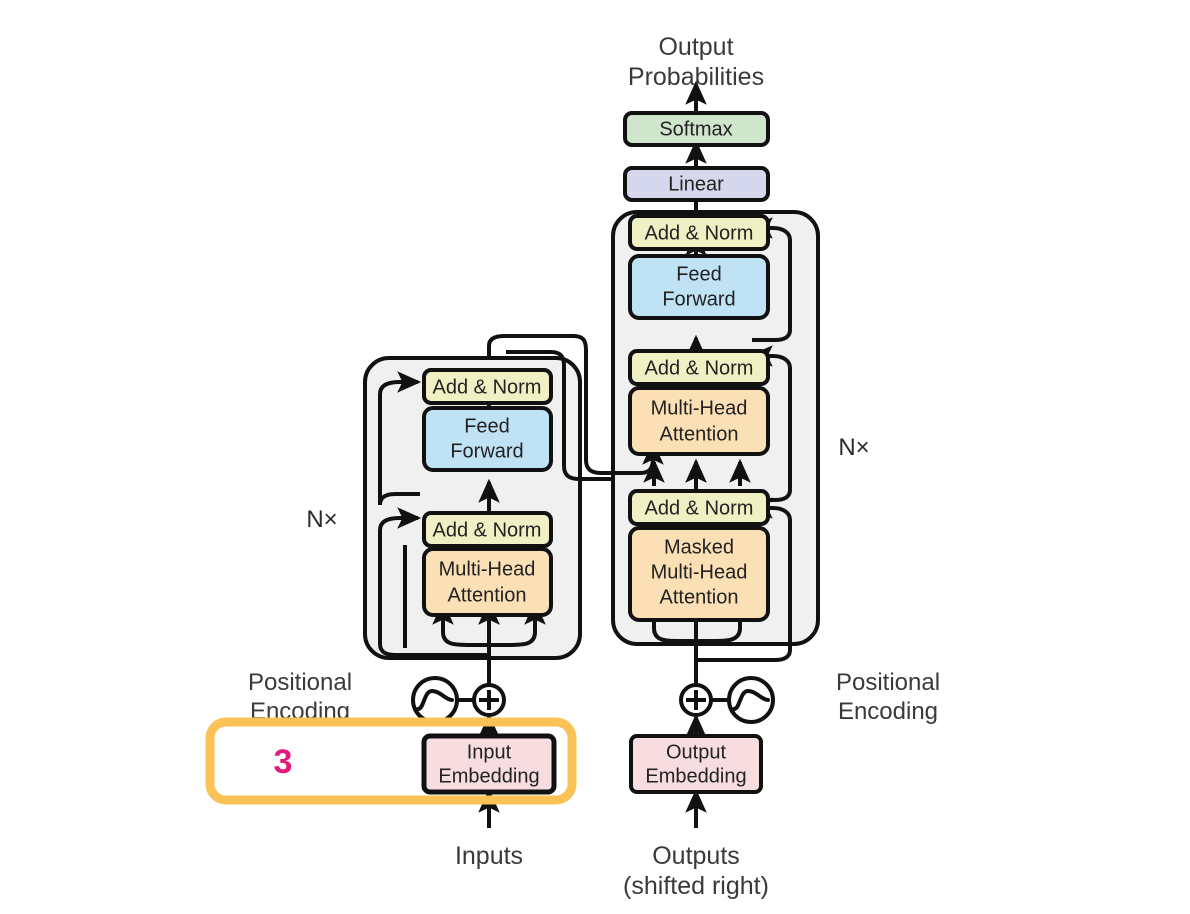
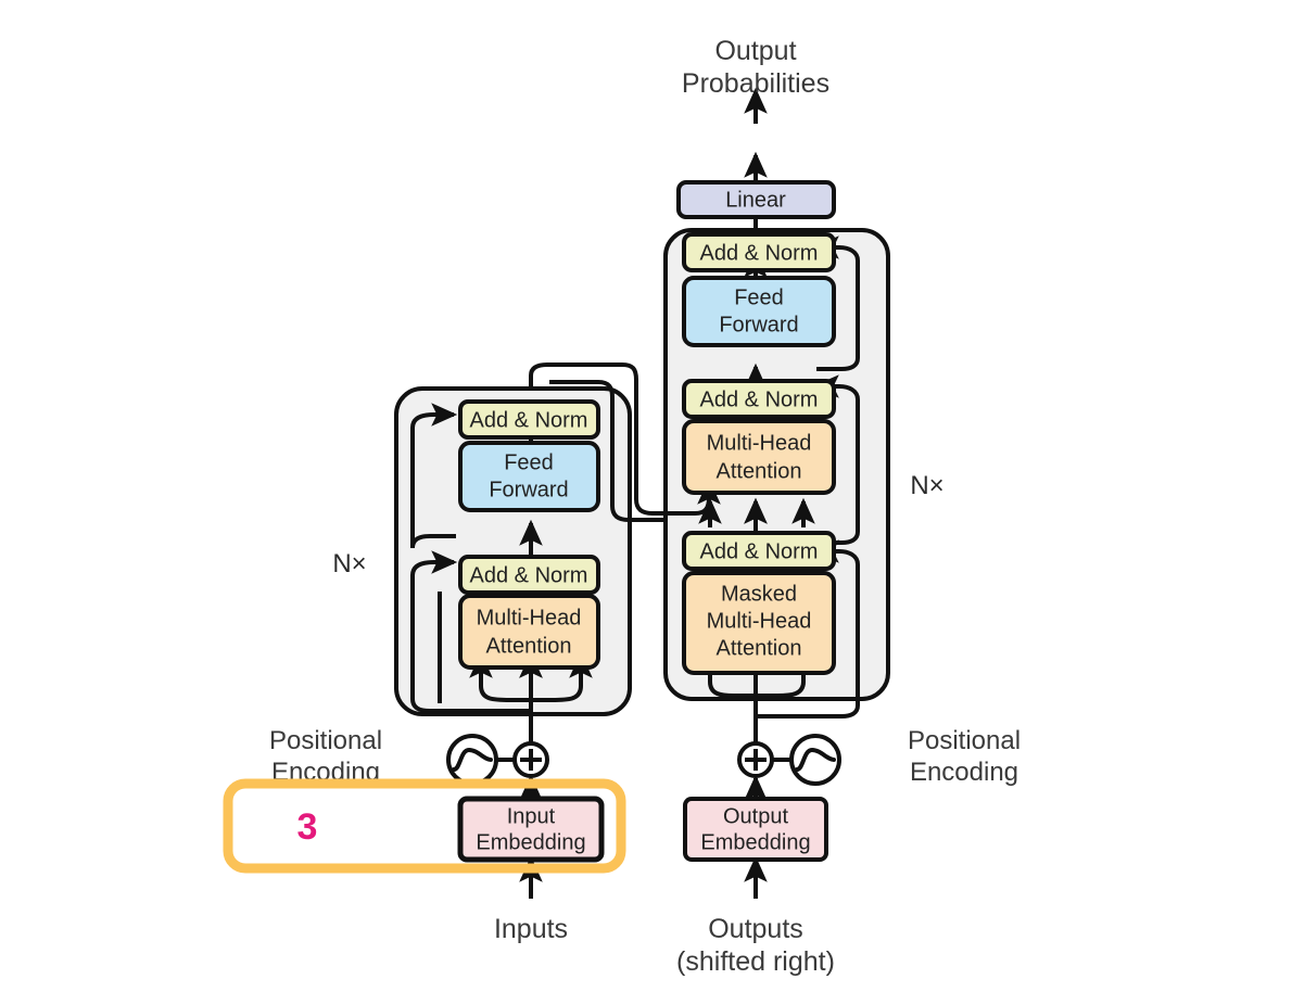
  Add & Norm
  Feed
  Forward
  Add & Norm
  Multi-Head
  Attention
  N×
  Add & Norm
  Feed
  Forward
  Add & Norm
  Multi-Head
  Attention
  Add & Norm
  Masked
  Multi-Head
  Attention
  N×
  Linear
- Softmax
  Output
  Probabilities
  Positional
  Encoding
  Positional
  Encoding
  3
  Input
  Embedding
  Output
  Embedding
  Inputs
  Outputs
  (shifted right)
